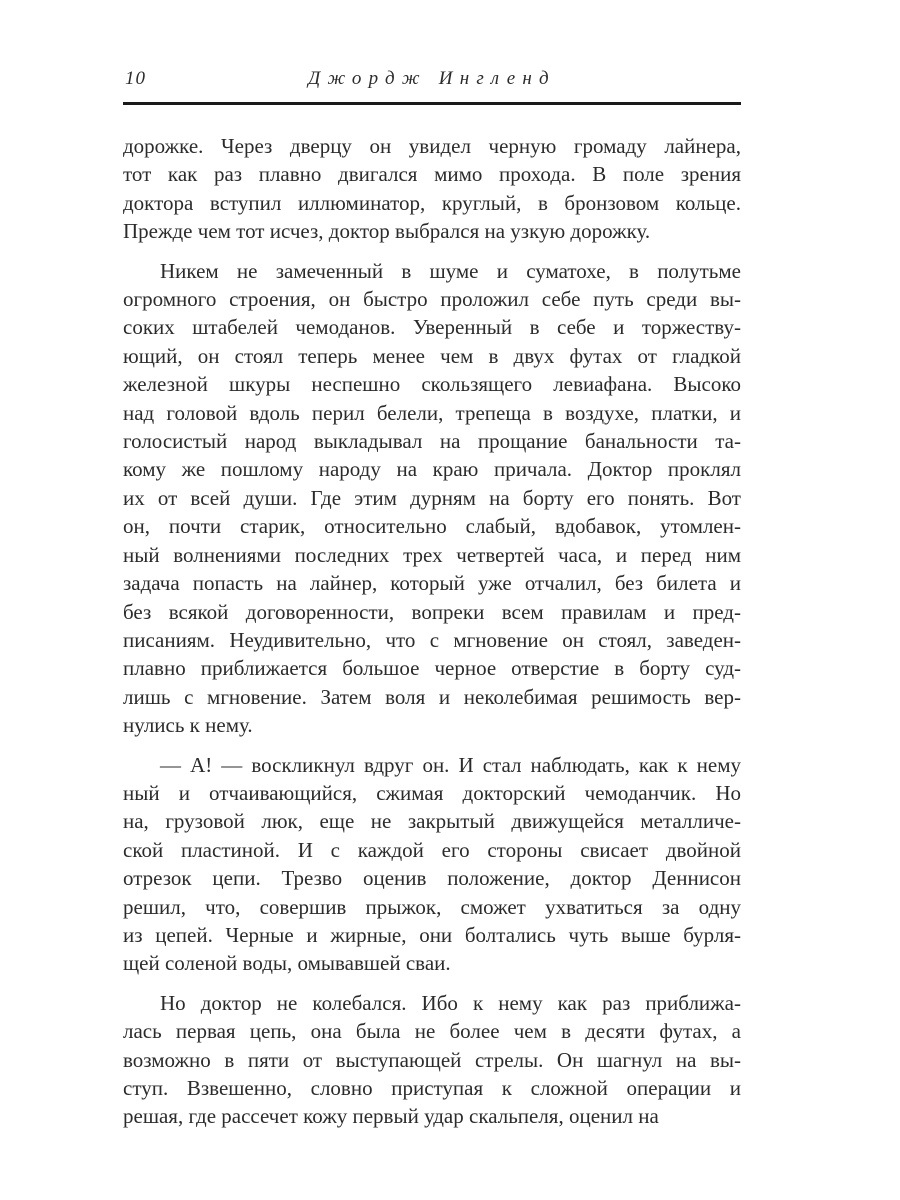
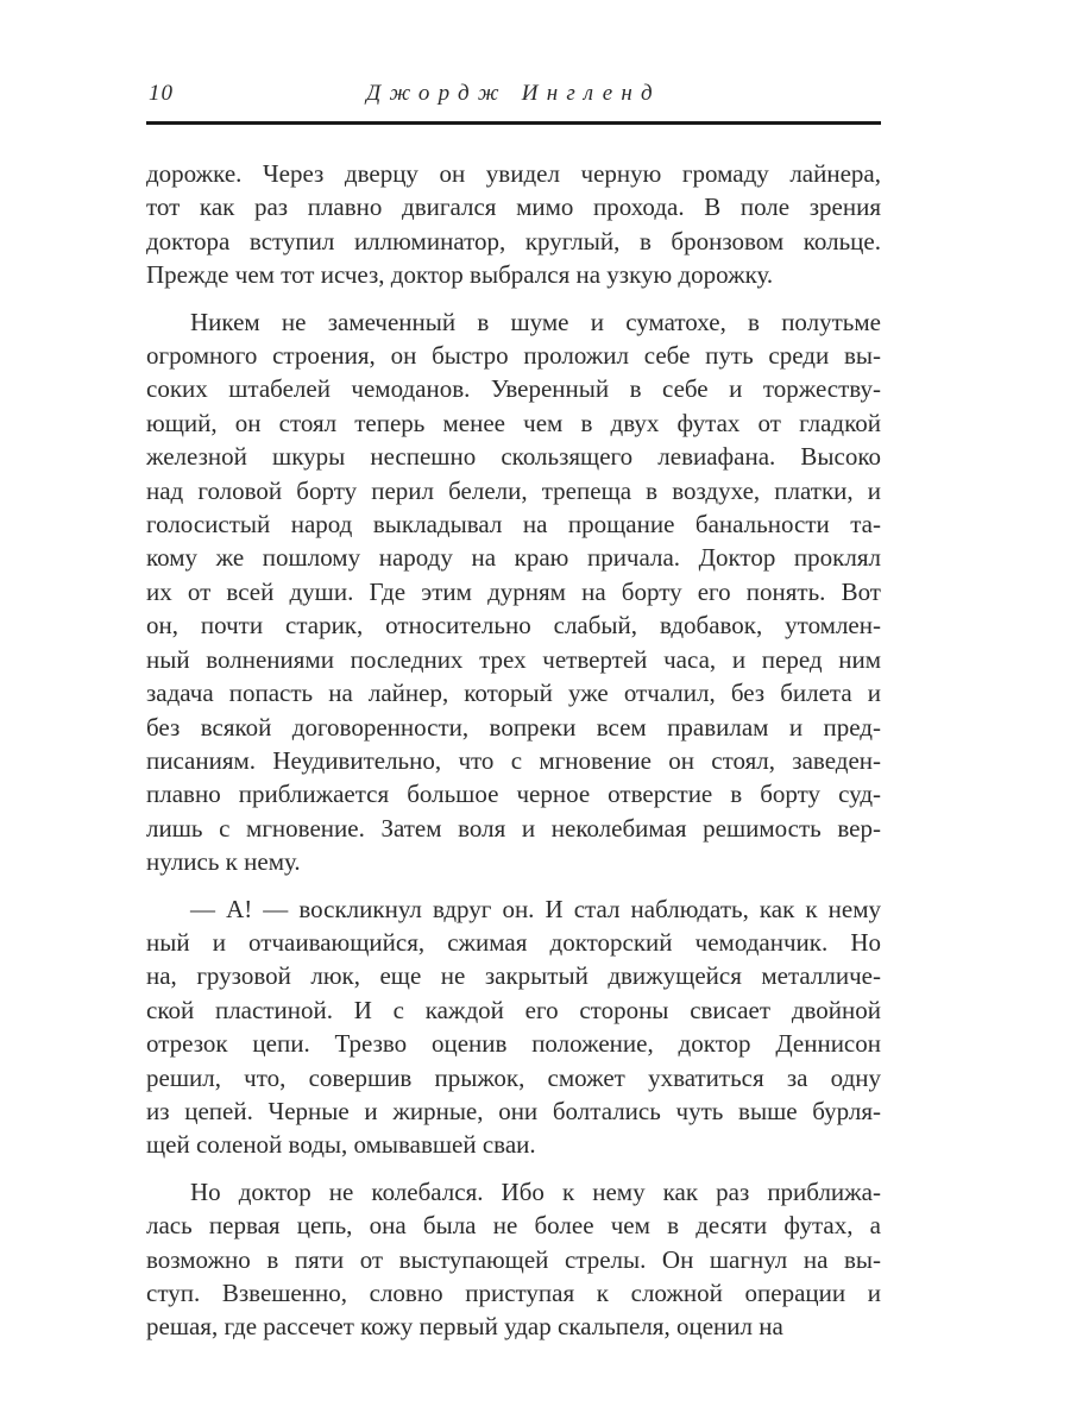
  10
  Джордж Ингленд
  дорожке. Через дверцу он увидел черную громаду лайнера,
  тот как раз плавно двигался мимо прохода. В поле зрения
  доктора вступил иллюминатор, круглый, в бронзовом кольце.
  Прежде чем тот исчез, доктор выбрался на узкую дорожку.
  Никем не замеченный в шуме и суматохе, в полутьме
  огромного строения, он быстро проложил себе путь среди вы-
  соких штабелей чемоданов. Уверенный в себе и торжеству-
  ющий, он стоял теперь менее чем в двух футах от гладкой
  железной шкуры неспешно скользящего левиафана. Высоко
- над головой вдоль перил белели, трепеща в воздухе, платки, и
+ над головой борту перил белели, трепеща в воздухе, платки, и
  голосистый народ выкладывал на прощание банальности та-
  кому же пошлому народу на краю причала. Доктор проклял
  их от всей души. Где этим дурням на борту его понять. Вот
  он, почти старик, относительно слабый, вдобавок, утомлен-
  ный волнениями последних трех четвертей часа, и перед ним
  задача попасть на лайнер, который уже отчалил, без билета и
  без всякой договоренности, вопреки всем правилам и пред-
  писаниям. Неудивительно, что с мгновение он стоял, заведен-
  плавно приближается большое черное отверстие в борту суд-
  лишь с мгновение. Затем воля и неколебимая решимость вер-
  нулись к нему.
  — А! — воскликнул вдруг он. И стал наблюдать, как к нему
  ный и отчаивающийся, сжимая докторский чемоданчик. Но
  на, грузовой люк, еще не закрытый движущейся металличе-
  ской пластиной. И с каждой его стороны свисает двойной
  отрезок цепи. Трезво оценив положение, доктор Деннисон
  решил, что, совершив прыжок, сможет ухватиться за одну
  из цепей. Черные и жирные, они болтались чуть выше бурля-
  щей соленой воды, омывавшей сваи.
  Но доктор не колебался. Ибо к нему как раз приближа-
  лась первая цепь, она была не более чем в десяти футах, а
  возможно в пяти от выступающей стрелы. Он шагнул на вы-
  ступ. Взвешенно, словно приступая к сложной операции и
  решая, где рассечет кожу первый удар скальпеля, оценил на
